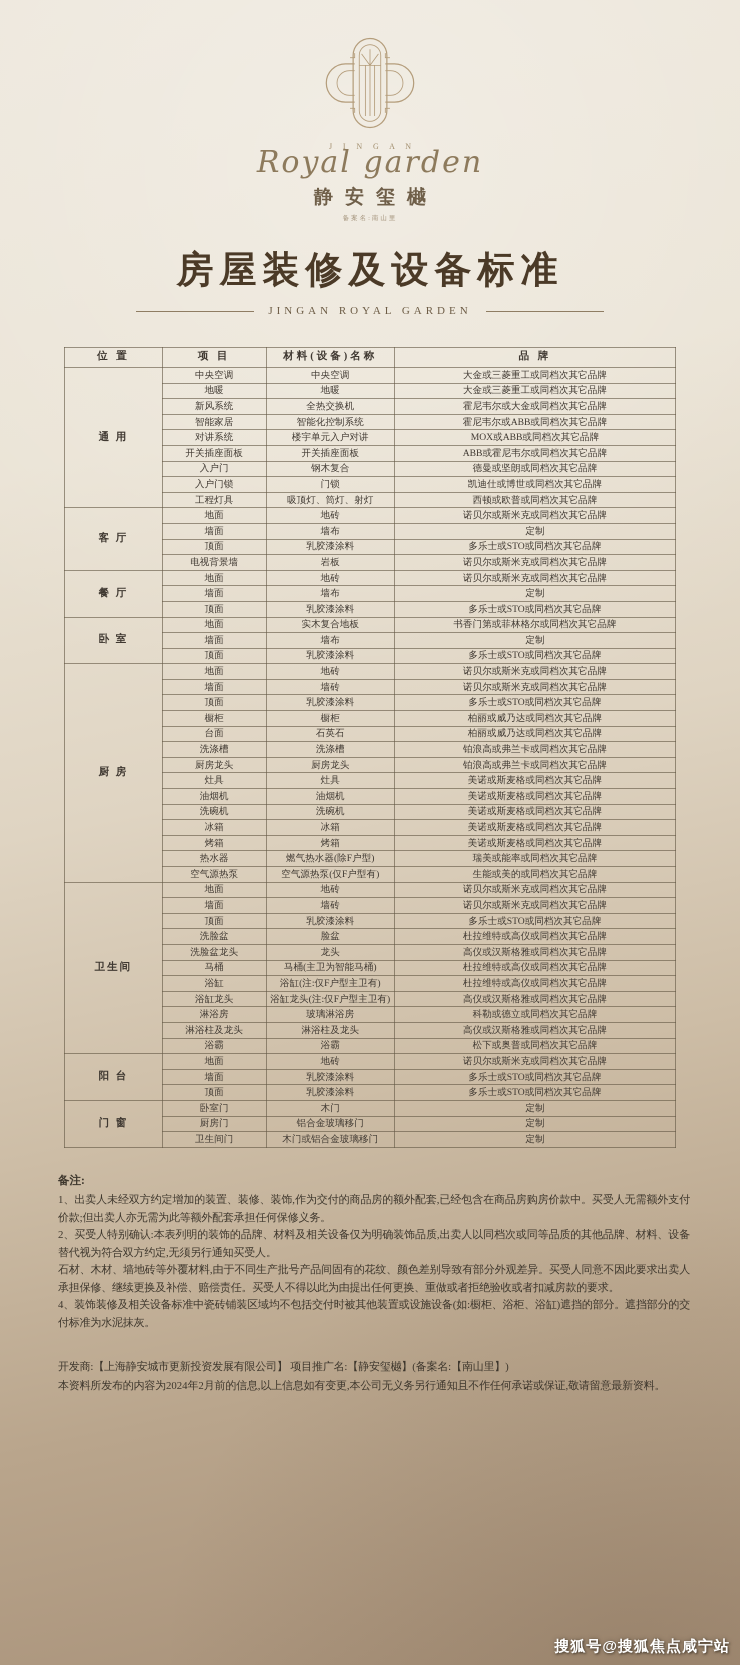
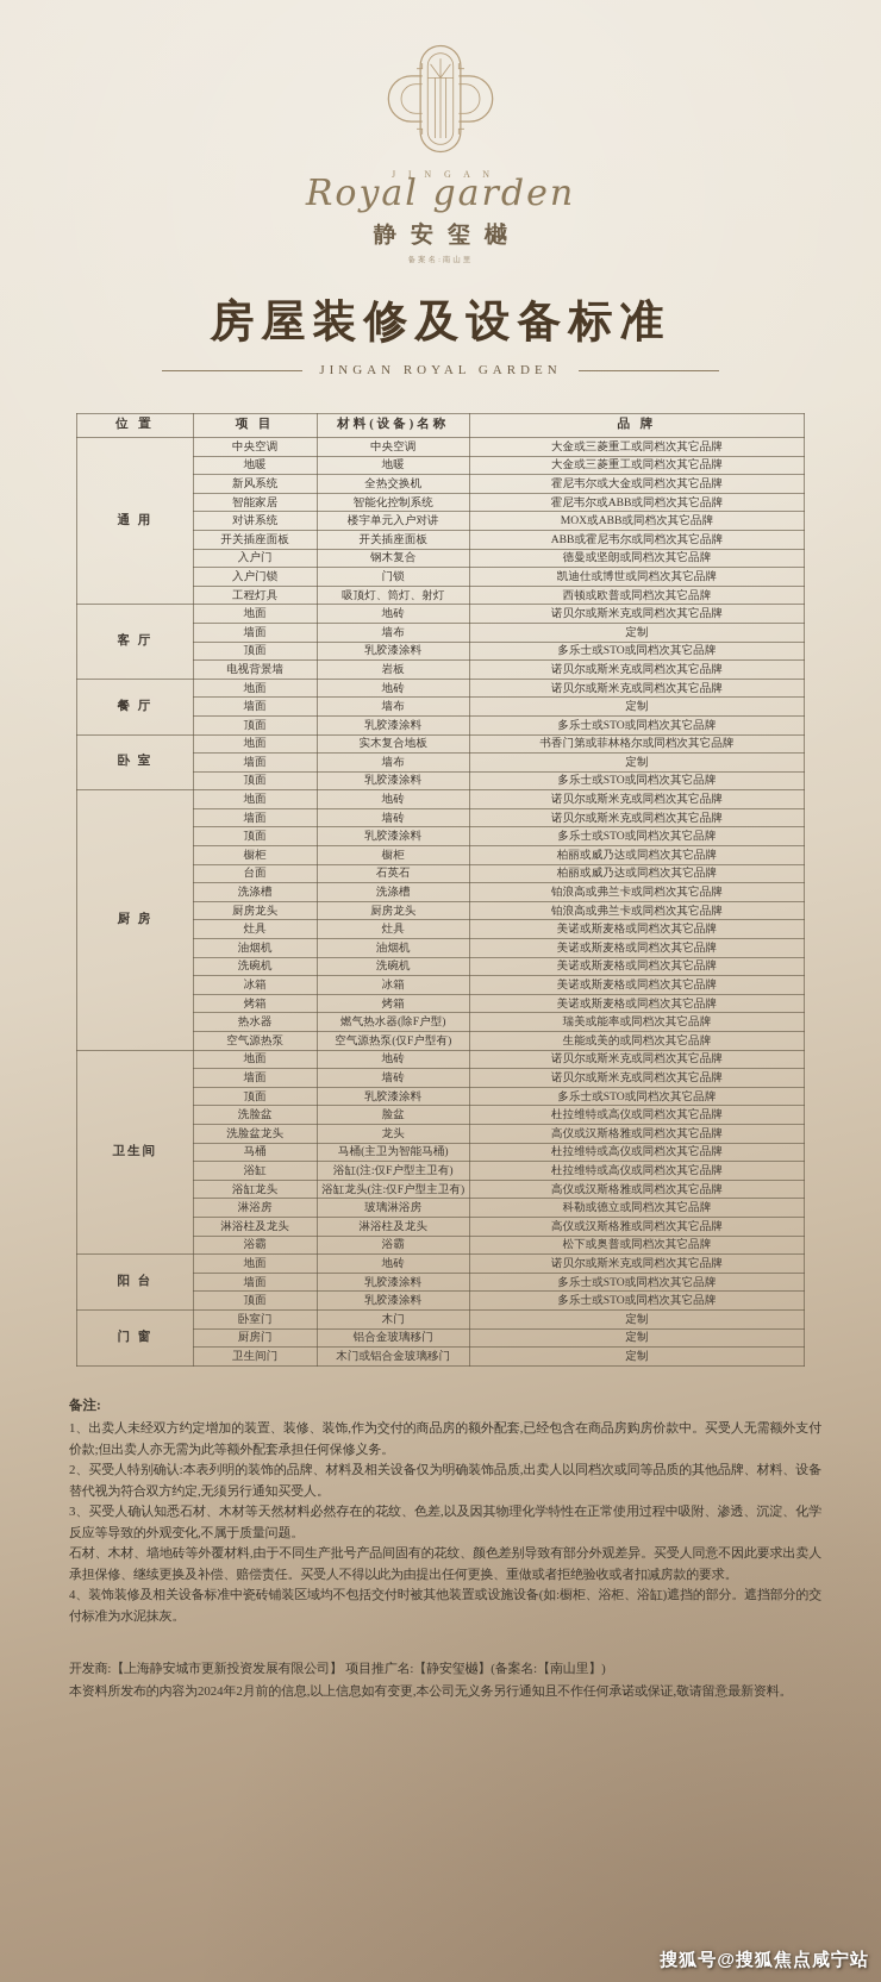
  J I N G A N
  Royal garden
  静安玺樾
  房屋装修及设备标准
  JINGAN ROYAL GARDEN
  位 置	项 目	材料(设备)名称	品 牌
  通 用	中央空调	中央空调	大金或三菱重工或同档次其它品牌
  地暖	地暖	大金或三菱重工或同档次其它品牌
  新风系统	全热交换机	霍尼韦尔或大金或同档次其它品牌
  智能家居	智能化控制系统	霍尼韦尔或ABB或同档次其它品牌
  对讲系统	楼宇单元入户对讲	MOX或ABB或同档次其它品牌
  开关插座面板	开关插座面板	ABB或霍尼韦尔或同档次其它品牌
  入户门	钢木复合	德曼或坚朗或同档次其它品牌
  入户门锁	门锁	凯迪仕或博世或同档次其它品牌
  工程灯具	吸顶灯、筒灯、射灯	西顿或欧普或同档次其它品牌
  客 厅	地面	地砖	诺贝尔或斯米克或同档次其它品牌
  墙面	墙布	定制
  顶面	乳胶漆涂料	多乐士或STO或同档次其它品牌
  电视背景墙	岩板	诺贝尔或斯米克或同档次其它品牌
  餐 厅	地面	地砖	诺贝尔或斯米克或同档次其它品牌
  墙面	墙布	定制
  顶面	乳胶漆涂料	多乐士或STO或同档次其它品牌
  卧 室	地面	实木复合地板	书香门第或菲林格尔或同档次其它品牌
  墙面	墙布	定制
  顶面	乳胶漆涂料	多乐士或STO或同档次其它品牌
  厨 房	地面	地砖	诺贝尔或斯米克或同档次其它品牌
  墙面	墙砖	诺贝尔或斯米克或同档次其它品牌
  顶面	乳胶漆涂料	多乐士或STO或同档次其它品牌
  橱柜	橱柜	柏丽或威乃达或同档次其它品牌
  台面	石英石	柏丽或威乃达或同档次其它品牌
  洗涤槽	洗涤槽	铂浪高或弗兰卡或同档次其它品牌
  厨房龙头	厨房龙头	铂浪高或弗兰卡或同档次其它品牌
  灶具	灶具	美诺或斯麦格或同档次其它品牌
  油烟机	油烟机	美诺或斯麦格或同档次其它品牌
  洗碗机	洗碗机	美诺或斯麦格或同档次其它品牌
  冰箱	冰箱	美诺或斯麦格或同档次其它品牌
  烤箱	烤箱	美诺或斯麦格或同档次其它品牌
  热水器	燃气热水器(除F户型)	瑞美或能率或同档次其它品牌
  空气源热泵	空气源热泵(仅F户型有)	生能或美的或同档次其它品牌
  卫生间	地面	地砖	诺贝尔或斯米克或同档次其它品牌
  墙面	墙砖	诺贝尔或斯米克或同档次其它品牌
  顶面	乳胶漆涂料	多乐士或STO或同档次其它品牌
  洗脸盆	脸盆	杜拉维特或高仪或同档次其它品牌
  洗脸盆龙头	龙头	高仪或汉斯格雅或同档次其它品牌
  马桶	马桶(主卫为智能马桶)	杜拉维特或高仪或同档次其它品牌
  浴缸	浴缸(注:仅F户型主卫有)	杜拉维特或高仪或同档次其它品牌
  浴缸龙头	浴缸龙头(注:仅F户型主卫有)	高仪或汉斯格雅或同档次其它品牌
  淋浴房	玻璃淋浴房	科勒或德立或同档次其它品牌
  淋浴柱及龙头	淋浴柱及龙头	高仪或汉斯格雅或同档次其它品牌
  浴霸	浴霸	松下或奥普或同档次其它品牌
  阳 台	地面	地砖	诺贝尔或斯米克或同档次其它品牌
  墙面	乳胶漆涂料	多乐士或STO或同档次其它品牌
  顶面	乳胶漆涂料	多乐士或STO或同档次其它品牌
  门 窗	卧室门	木门	定制
  厨房门	铝合金玻璃移门	定制
  卫生间门	木门或铝合金玻璃移门	定制
  备注:
  1、出卖人未经双方约定增加的装置、装修、装饰,作为交付的商品房的额外配套,已经包含在商品房购房价款中。买受人无需额外支付价款;但出卖人亦无需为此等额外配套承担任何保修义务。
  2、买受人特别确认:本表列明的装饰的品牌、材料及相关设备仅为明确装饰品质,出卖人以同档次或同等品质的其他品牌、材料、设备替代视为符合双方约定,无须另行通知买受人。
+ 3、买受人确认知悉石材、木材等天然材料必然存在的花纹、色差,以及因其物理化学特性在正常使用过程中吸附、渗透、沉淀、化学反应等导致的外观变化,不属于质量问题。
  石材、木材、墙地砖等外覆材料,由于不同生产批号产品间固有的花纹、颜色差别导致有部分外观差异。买受人同意不因此要求出卖人承担保修、继续更换及补偿、赔偿责任。买受人不得以此为由提出任何更换、重做或者拒绝验收或者扣减房款的要求。
  4、装饰装修及相关设备标准中瓷砖铺装区域均不包括交付时被其他装置或设施设备(如:橱柜、浴柜、浴缸)遮挡的部分。遮挡部分的交付标准为水泥抹灰。
  开发商:【上海静安城市更新投资发展有限公司】 项目推广名:【静安玺樾】(备案名:【南山里】)
  本资料所发布的内容为2024年2月前的信息,以上信息如有变更,本公司无义务另行通知且不作任何承诺或保证,敬请留意最新资料。
  搜狐号@搜狐焦点咸宁站
